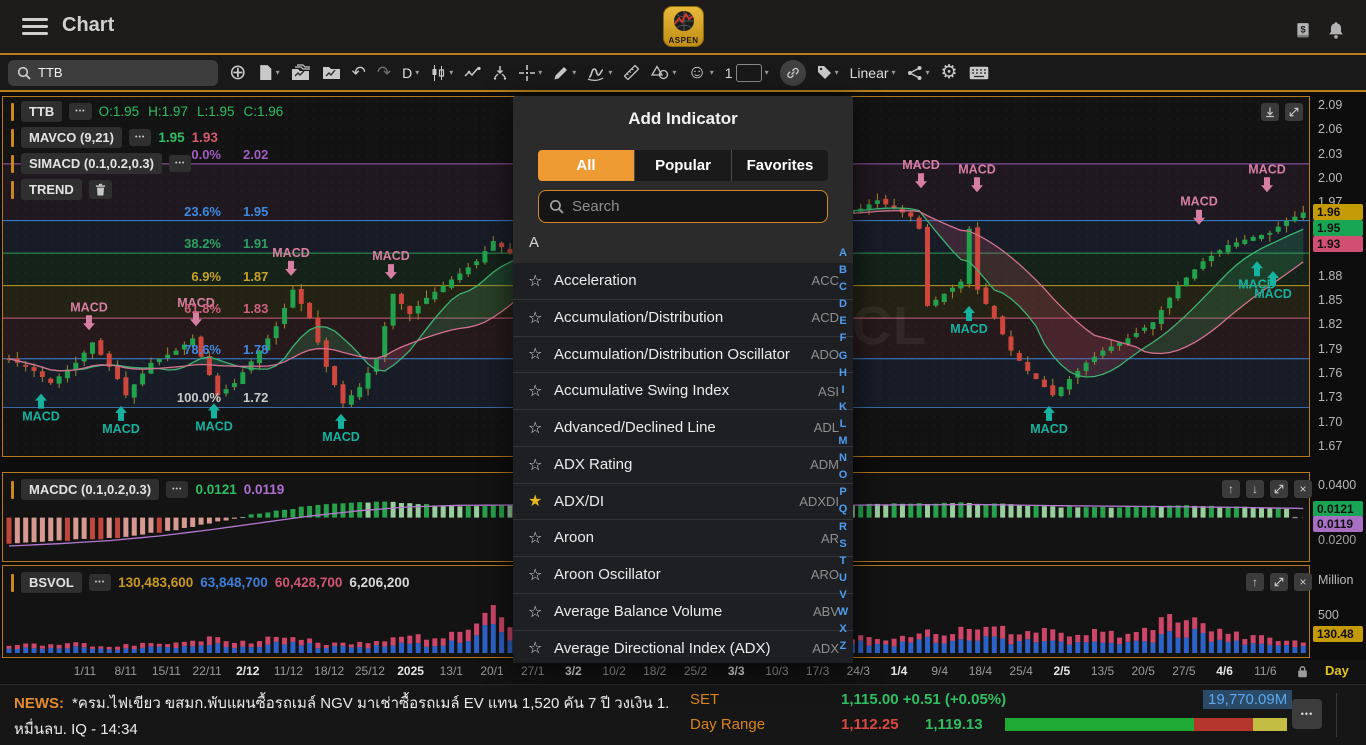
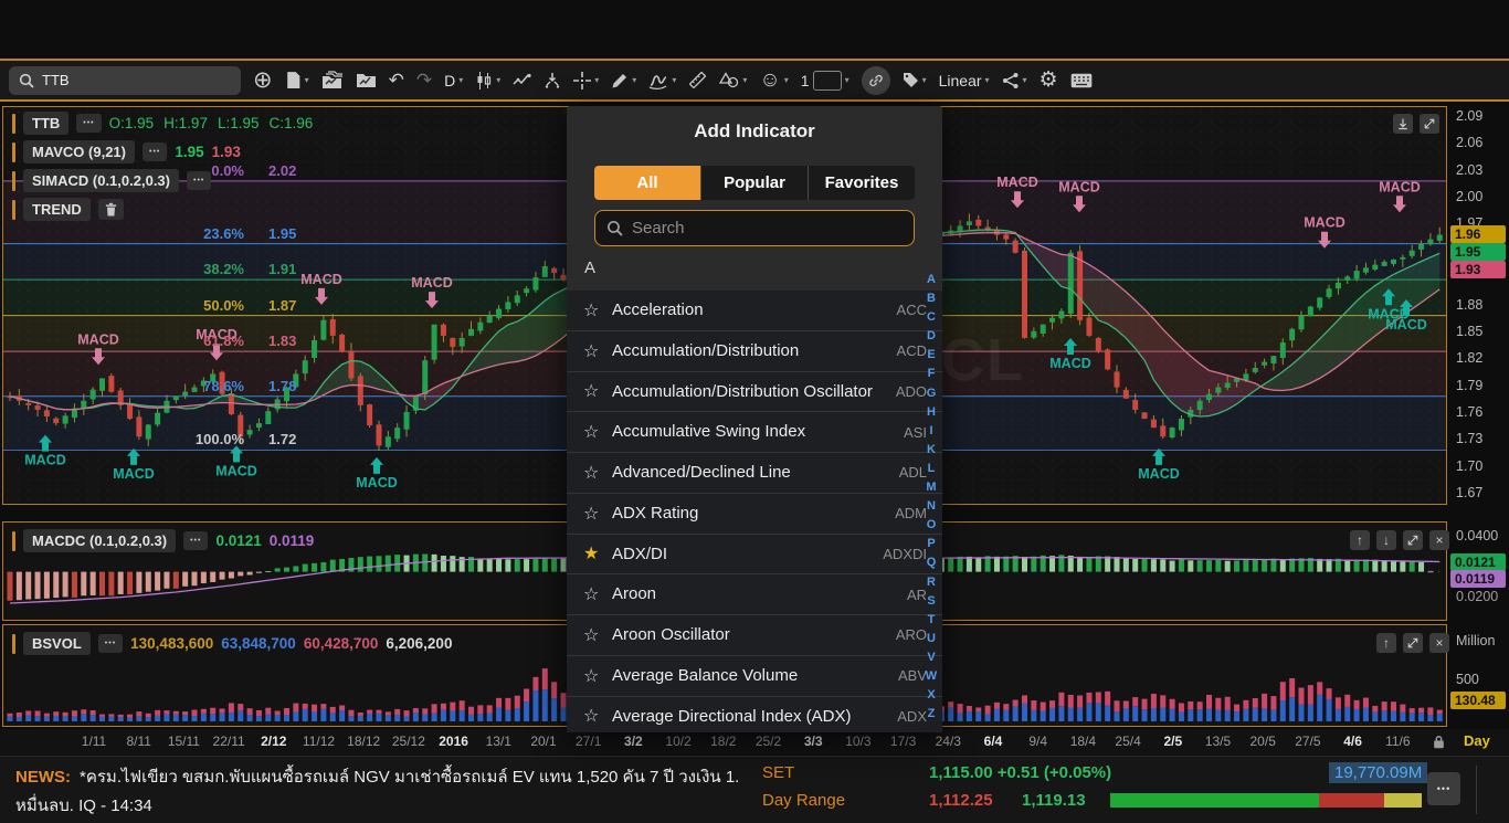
- Chart
- ASPEN
- $
  TTB
  ⊕
  ▾
  ↶
  ↷
  D
  ▾
  ▾
  ▾
  ▾
  ▾
  ▾
  ☺
  ▾
  1
  ▾
  ▾
  Linear
  ▾
  ▾
  ⚙
  CL
  MACD
  MACD
  MACD
  MACD
  MACD
  MACD
  MACD
  MACD
  MACD
  MACD
  MACD
  MACD
  MACD
  MACD
  MAC
  MACD
  0.0%
  2.02
  23.6%
  1.95
  38.2%
  1.91
- 6.9%
+ 50.0%
  1.87
  61.8%
  1.83
  78.6%
  1.78
  100.0%
  1.72
  TTB
  O:1.95
  H:1.97
  L:1.95
  C:1.96
  MAVCO (9,21)
  1.95
  1.93
  SIMACD (0.1,0.2,0.3)
  TREND
  MACDC (0.1,0.2,0.3)
  0.0121
  0.0119
  ↑
  ↓
  ×
  BSVOL
  130,483,600
  63,848,700
  60,428,700
  6,206,200
  ↑
  ×
  2.09
  2.06
  2.03
  2.00
  1.97
  1.88
  1.85
  1.82
  1.79
  1.76
  1.73
  1.70
  1.67
  1.96
  1.95
  1.93
  0.0400
  0.0121
  0.0119
  0.0200
  Million
  500
  130.48
  Day
  1/11
  8/11
  15/11
  22/11
  2/12
  11/12
  18/12
  25/12
- 2025
+ 2016
  13/1
  20/1
  27/1
  3/2
  10/2
  18/2
  25/2
  3/3
  10/3
  17/3
  24/3
- 1/4
+ 6/4
  9/4
  18/4
  25/4
  2/5
  13/5
  20/5
  27/5
  4/6
  11/6
  NEWS: *ครม.ไฟเขียว ขสมก.พับแผนซื้อรถเมล์ NGV มาเช่าซื้อรถเมล์ EV แทน 1,520 คัน 7 ปี วงเงิน 1.
  หมื่นลบ. IQ - 14:34
  SET
  1,115.00 +0.51 (+0.05%)
  19,770.09M
  Day Range
  1,112.25
  1,119.13
  •••
  Add Indicator
  All
  Popular
  Favorites
  Search
  A
  ☆
  Acceleration
  ACC
  ☆
  Accumulation/Distribution
  ACD
  ☆
  Accumulation/Distribution Oscillator
  ADO
  ☆
  Accumulative Swing Index
  ASI
  ☆
  Advanced/Declined Line
  ADL
  ☆
  ADX Rating
  ADM
  ★
  ADX/DI
  ADXDI
  ☆
  Aroon
  AR
  ☆
  Aroon Oscillator
  ARO
  ☆
  Average Balance Volume
  ABV
  ☆
  Average Directional Index (ADX)
  ADX
  A
  B
  C
  D
  E
  F
  G
  H
  I
  K
  L
  M
  N
  O
  P
  Q
  R
  S
  T
  U
  V
  W
  X
  Z
